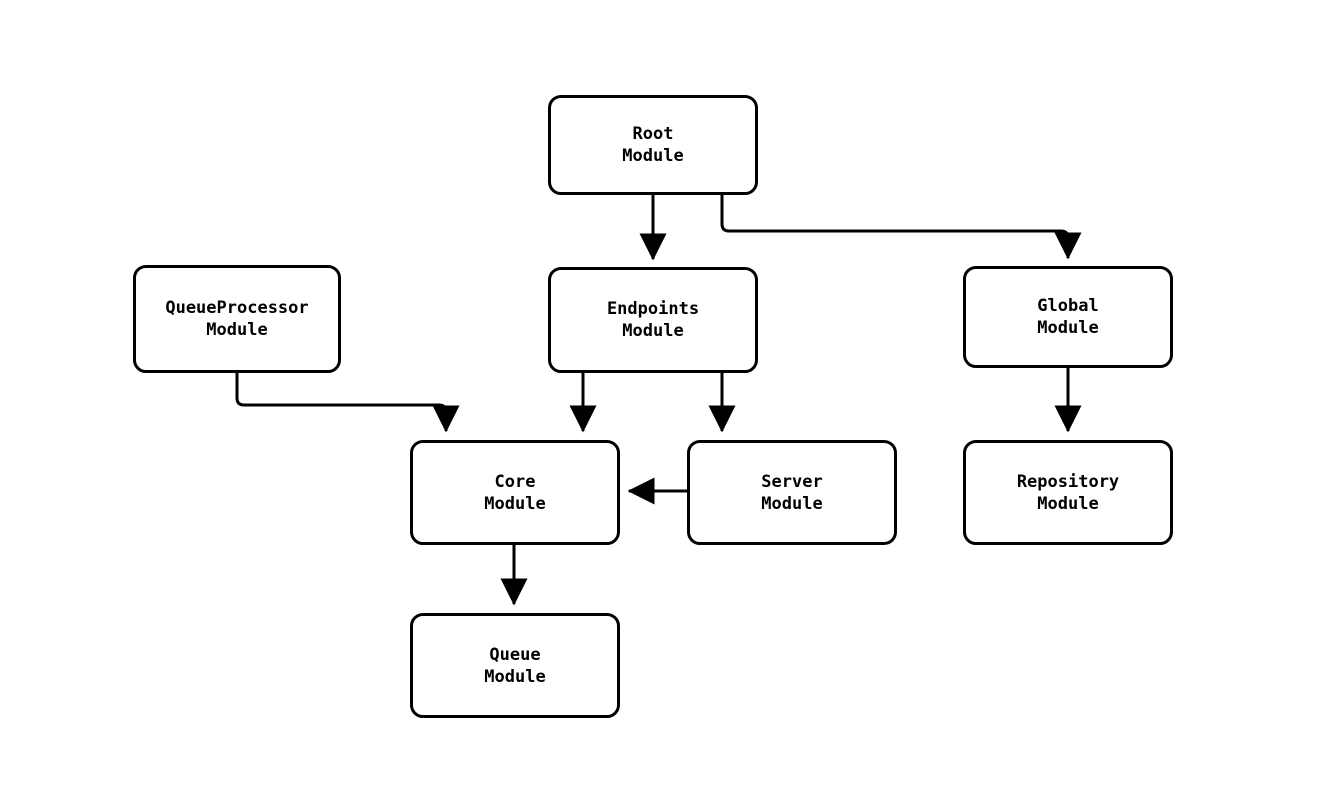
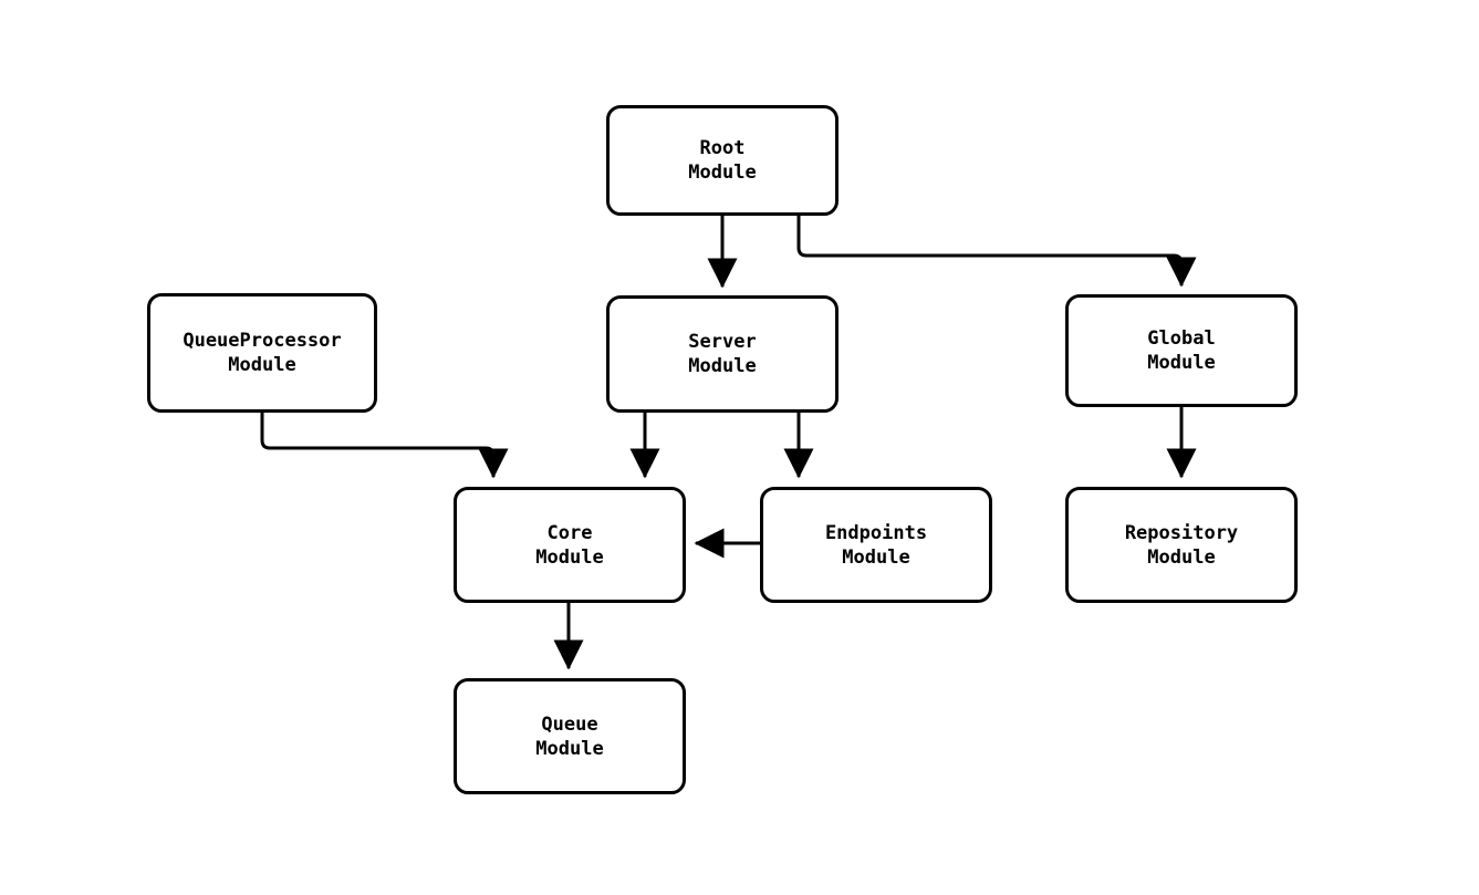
  Root
  Module
  QueueProcessor
  Module
- Endpoints
+ Server
  Module
  Global
  Module
  Core
  Module
- Server
+ Endpoints
  Module
  Repository
  Module
  Queue
  Module
